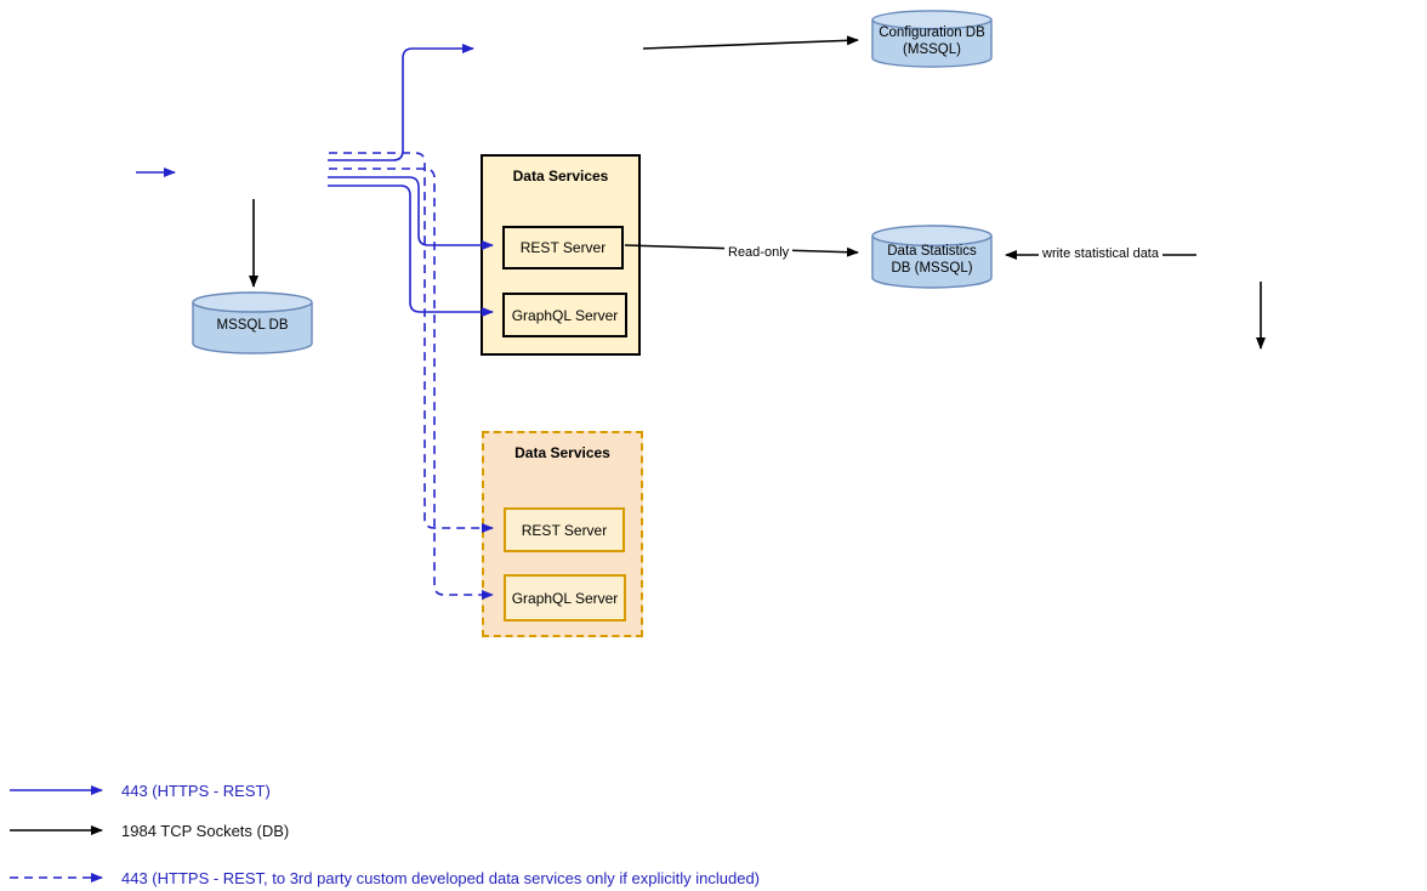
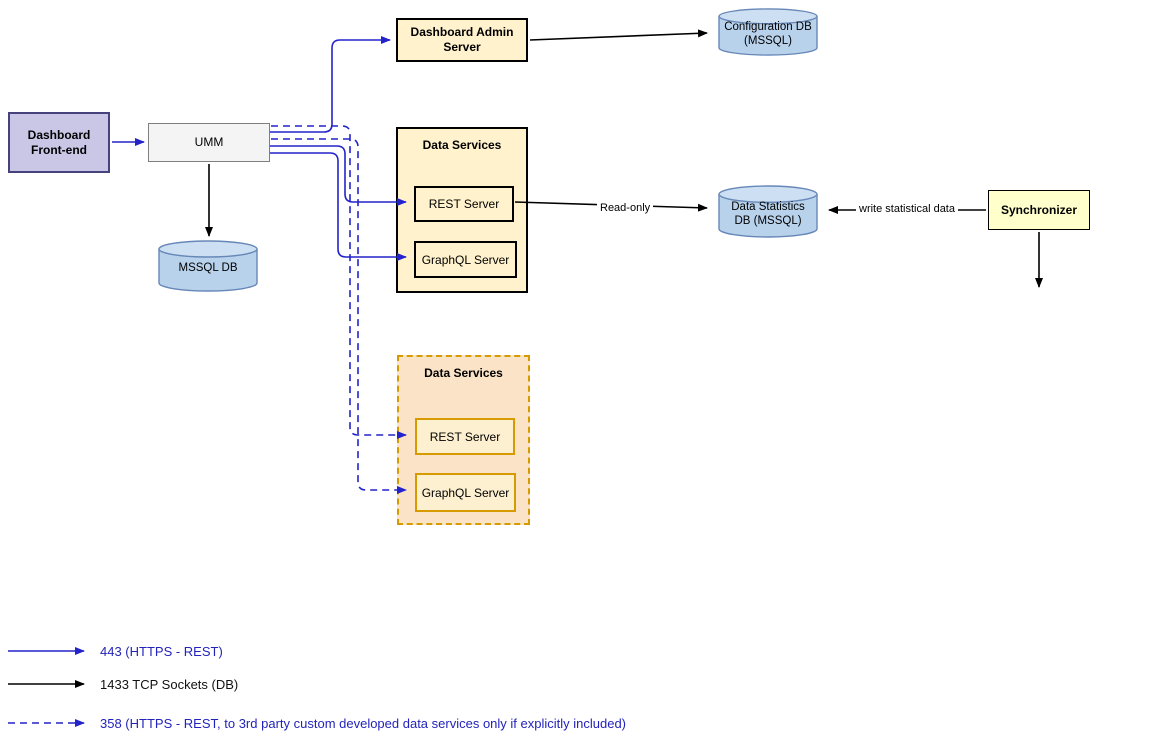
+ Dashboard Front-end
+ UMM
+ Dashboard Admin Server
  Data Services
  REST Server
  GraphQL Server
  Data Services
  REST Server
  GraphQL Server
  Configuration DB (MSSQL)
  Data Statistics DB (MSSQL)
  MSSQL DB
+ Synchronizer
  Read-only
  write statistical data
  443 (HTTPS - REST)
- 1984 TCP Sockets (DB)
+ 1433 TCP Sockets (DB)
- 443 (HTTPS - REST, to 3rd party custom developed data services only if explicitly included)
+ 358 (HTTPS - REST, to 3rd party custom developed data services only if explicitly included)
